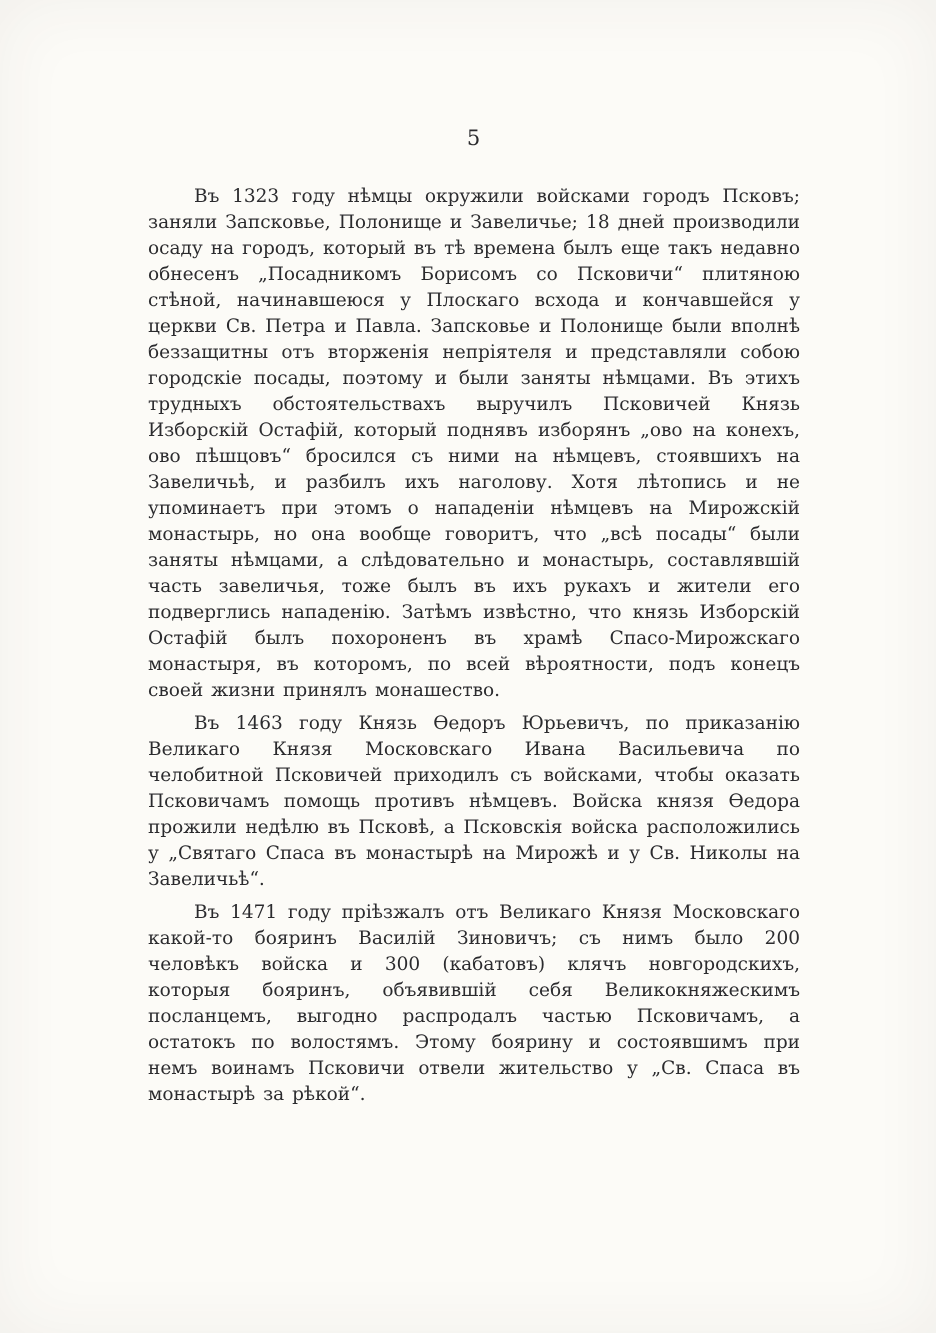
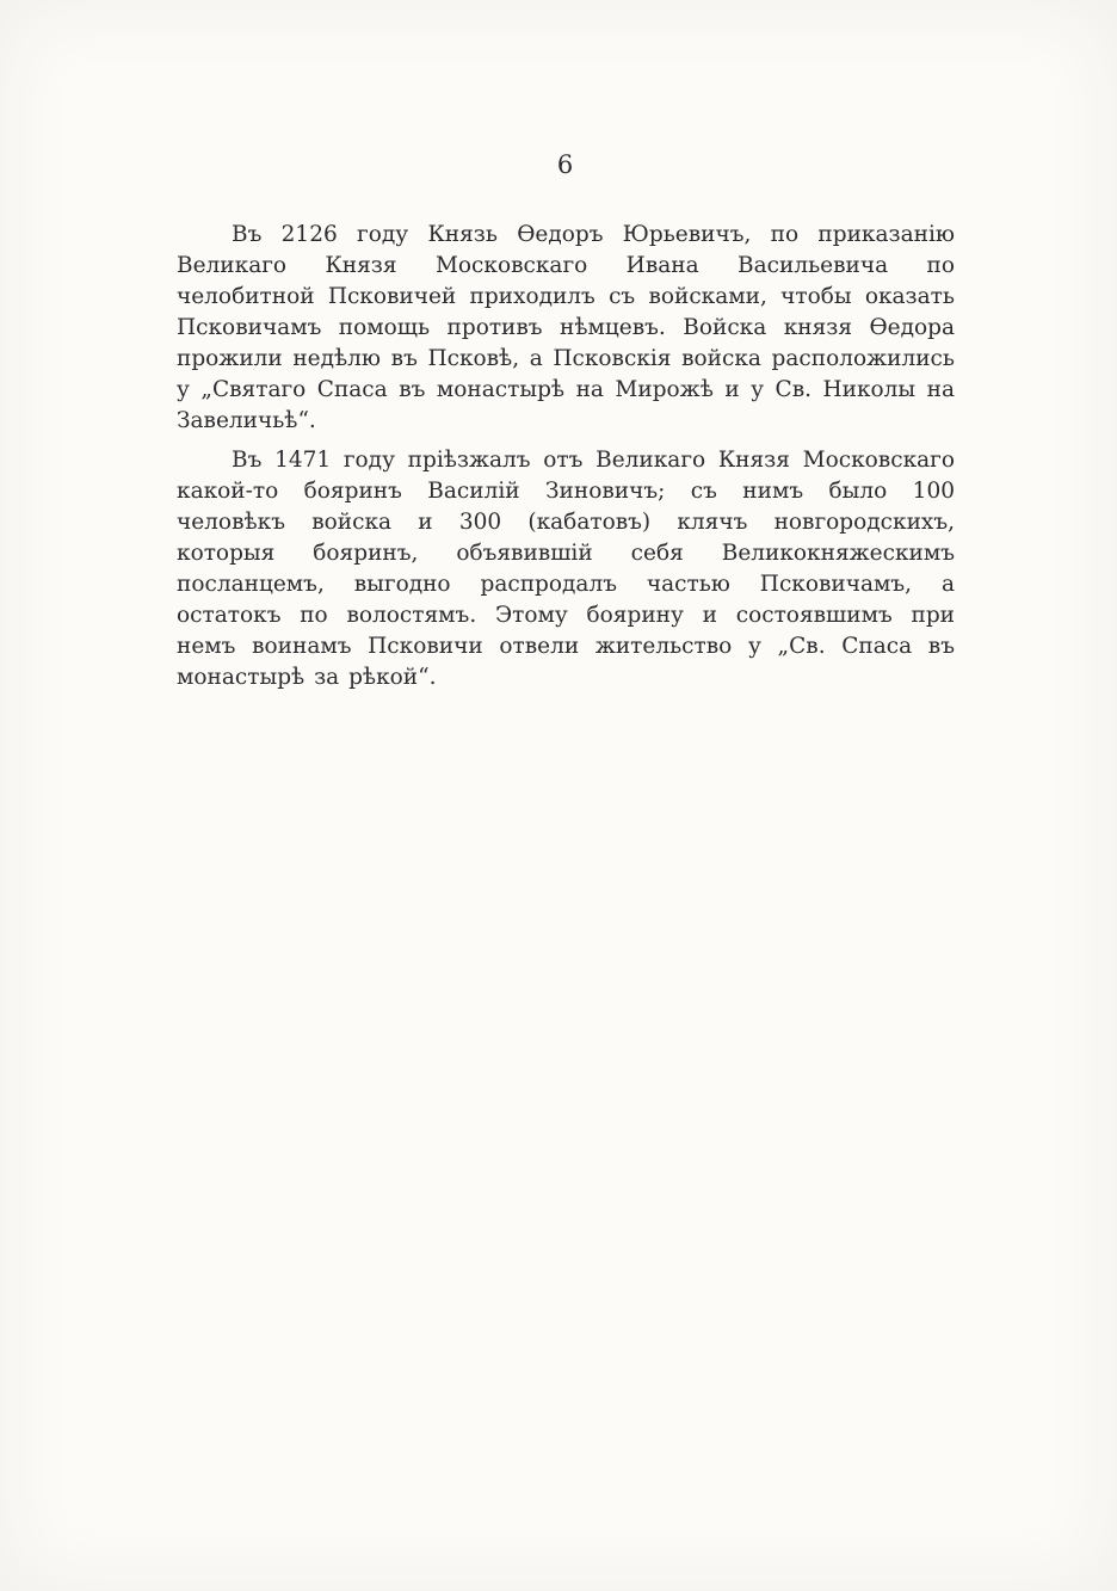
- 5
+ 6
- Въ 1323 году нѣмцы окружили войсками городъ Псковъ; заняли Запсковье, Полонище и Завеличье; 18 дней производили осаду на городъ, который въ тѣ времена былъ еще такъ недавно обнесенъ „Посадникомъ Борисомъ со Псковичи“ плитяною стѣной, начинавшеюся у Плоскаго всхода и кончавшейся у церкви Св. Петра и Павла. Запсковье и Полонище были вполнѣ беззащитны отъ вторженія непріятеля и представляли собою городскіе посады, поэтому и были заняты нѣмцами. Въ этихъ трудныхъ обстоятельствахъ выручилъ Псковичей Князь Изборскій Остафій, который поднявъ изборянъ „ово на конехъ, ово пѣшцовъ“ бросился съ ними на нѣмцевъ, стоявшихъ на Завеличьѣ, и разбилъ ихъ наголову. Хотя лѣтопись и не упоминаетъ при этомъ о нападеніи нѣмцевъ на Мирожскій монастырь, но она вообще говоритъ, что „всѣ посады“ были заняты нѣмцами, а слѣдовательно и монастырь, составлявшій часть завеличья, тоже былъ въ ихъ рукахъ и жители его подверглись нападенію. Затѣмъ извѣстно, что князь Изборскій Остафій былъ похороненъ въ храмѣ Спасо-Мирожскаго монастыря, въ которомъ, по всей вѣроятности, подъ конецъ своей жизни принялъ монашество.
- Въ 1463 году Князь Ѳедоръ Юрьевичъ, по приказанію Великаго Князя Московскаго Ивана Васильевича по челобитной Псковичей приходилъ съ войсками, чтобы оказать Псковичамъ помощь противъ нѣмцевъ. Войска князя Ѳедора прожили недѣлю въ Псковѣ, а Псковскія войска расположились у „Святаго Спаса въ монастырѣ на Мирожѣ и у Св. Николы на Завеличьѣ“.
+ Въ 2126 году Князь Ѳедоръ Юрьевичъ, по приказанію Великаго Князя Московскаго Ивана Васильевича по челобитной Псковичей приходилъ съ войсками, чтобы оказать Псковичамъ помощь противъ нѣмцевъ. Войска князя Ѳедора прожили недѣлю въ Псковѣ, а Псковскія войска расположились у „Святаго Спаса въ монастырѣ на Мирожѣ и у Св. Николы на Завеличьѣ“.
- Въ 1471 году пріѣзжалъ отъ Великаго Князя Московскаго какой-то бояринъ Василій Зиновичъ; съ нимъ было 200 человѣкъ войска и 300 (кабатовъ) клячъ новгородскихъ, которыя бояринъ, объявившій себя Великокняжескимъ посланцемъ, выгодно распродалъ частью Псковичамъ, а остатокъ по волостямъ. Этому боярину и состоявшимъ при немъ воинамъ Псковичи отвели жительство у „Св. Спаса въ монастырѣ за рѣкой“.
+ Въ 1471 году пріѣзжалъ отъ Великаго Князя Московскаго какой-то бояринъ Василій Зиновичъ; съ нимъ было 100 человѣкъ войска и 300 (кабатовъ) клячъ новгородскихъ, которыя бояринъ, объявившій себя Великокняжескимъ посланцемъ, выгодно распродалъ частью Псковичамъ, а остатокъ по волостямъ. Этому боярину и состоявшимъ при немъ воинамъ Псковичи отвели жительство у „Св. Спаса въ монастырѣ за рѣкой“.
